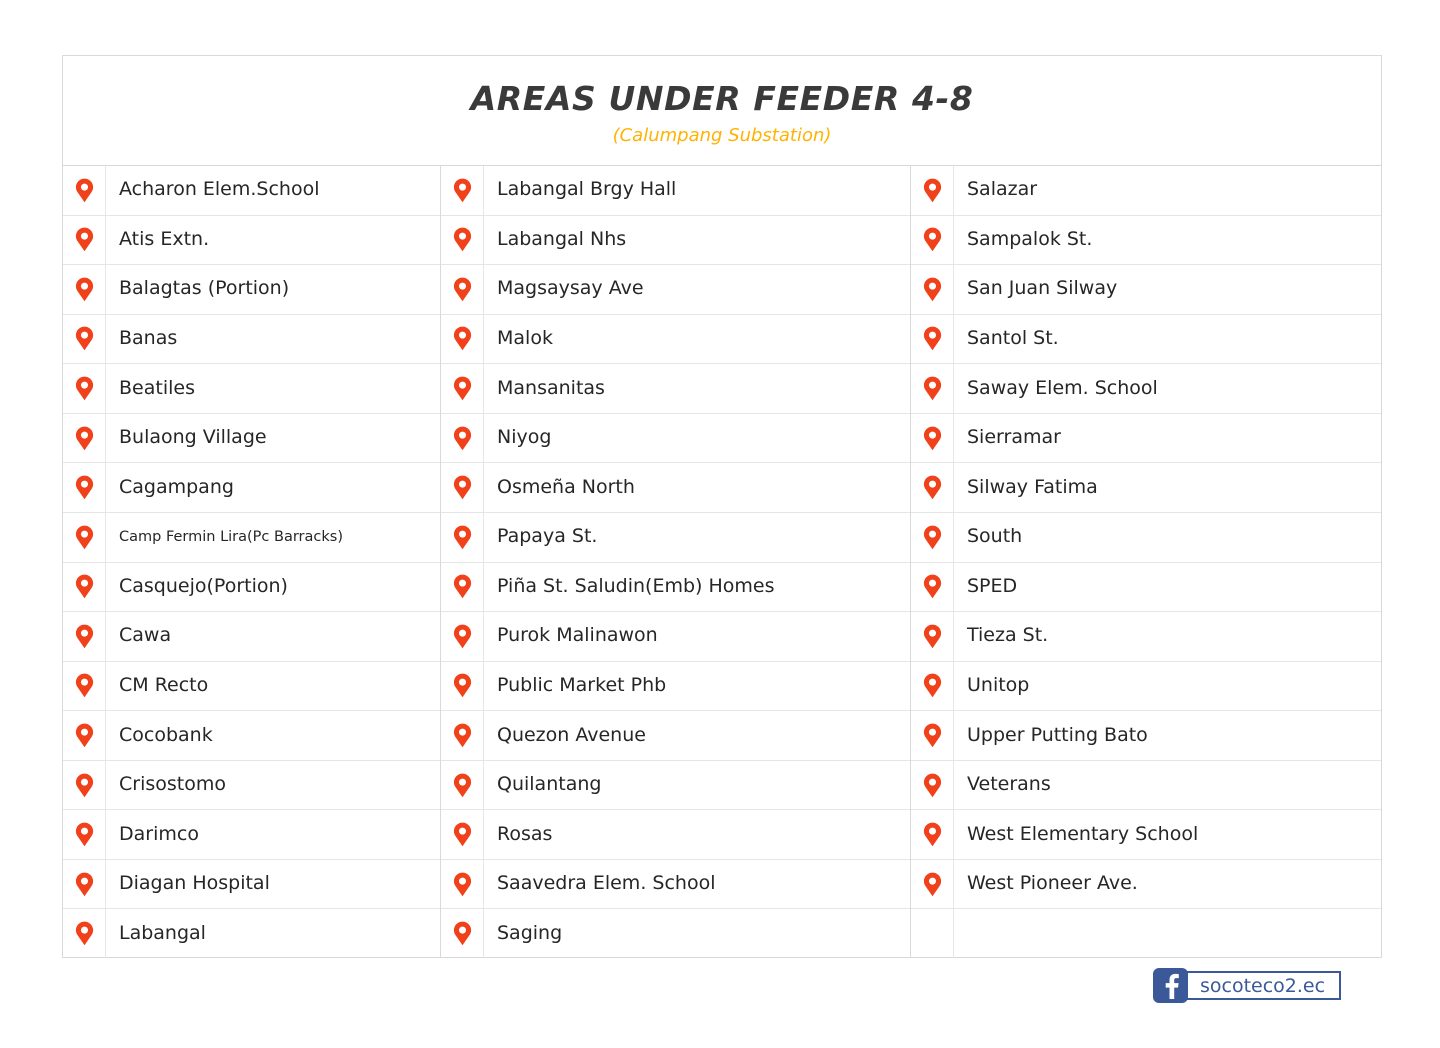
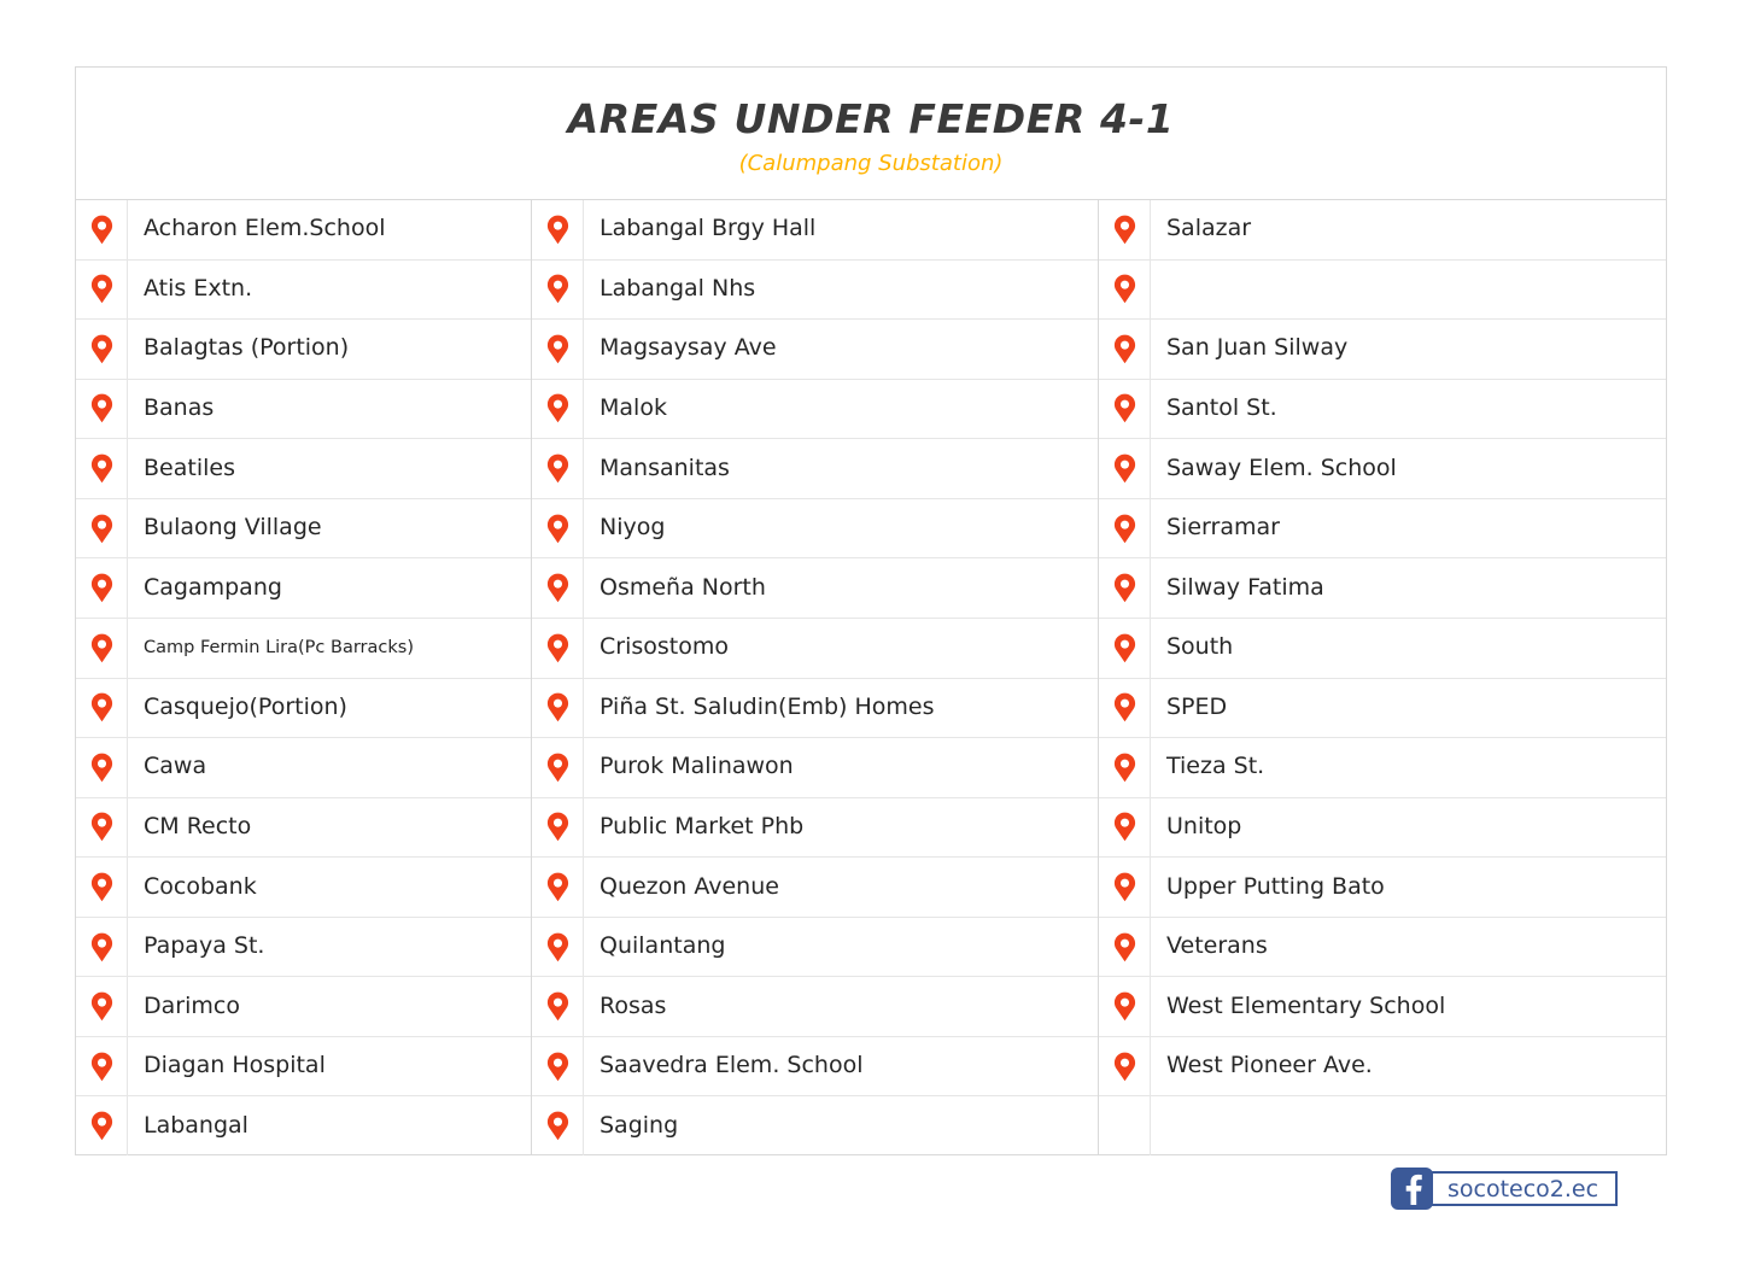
- AREAS UNDER FEEDER 4-8
+ AREAS UNDER FEEDER 4-1
  (Calumpang Substation)
  Acharon Elem.School
  Atis Extn.
  Balagtas (Portion)
  Banas
  Beatiles
  Bulaong Village
  Cagampang
  Camp Fermin Lira(Pc Barracks)
  Casquejo(Portion)
  Cawa
  CM Recto
  Cocobank
- Crisostomo
+ Papaya St.
  Darimco
  Diagan Hospital
  Labangal
  Labangal Brgy Hall
  Labangal Nhs
  Magsaysay Ave
  Malok
  Mansanitas
  Niyog
  Osmeña North
- Papaya St.
+ Crisostomo
  Piña St. Saludin(Emb) Homes
  Purok Malinawon
  Public Market Phb
  Quezon Avenue
  Quilantang
  Rosas
  Saavedra Elem. School
  Saging
  Salazar
- Sampalok St.
  San Juan Silway
  Santol St.
  Saway Elem. School
  Sierramar
  Silway Fatima
  South
  SPED
  Tieza St.
  Unitop
  Upper Putting Bato
  Veterans
  West Elementary School
  West Pioneer Ave.
  socoteco2.ec
